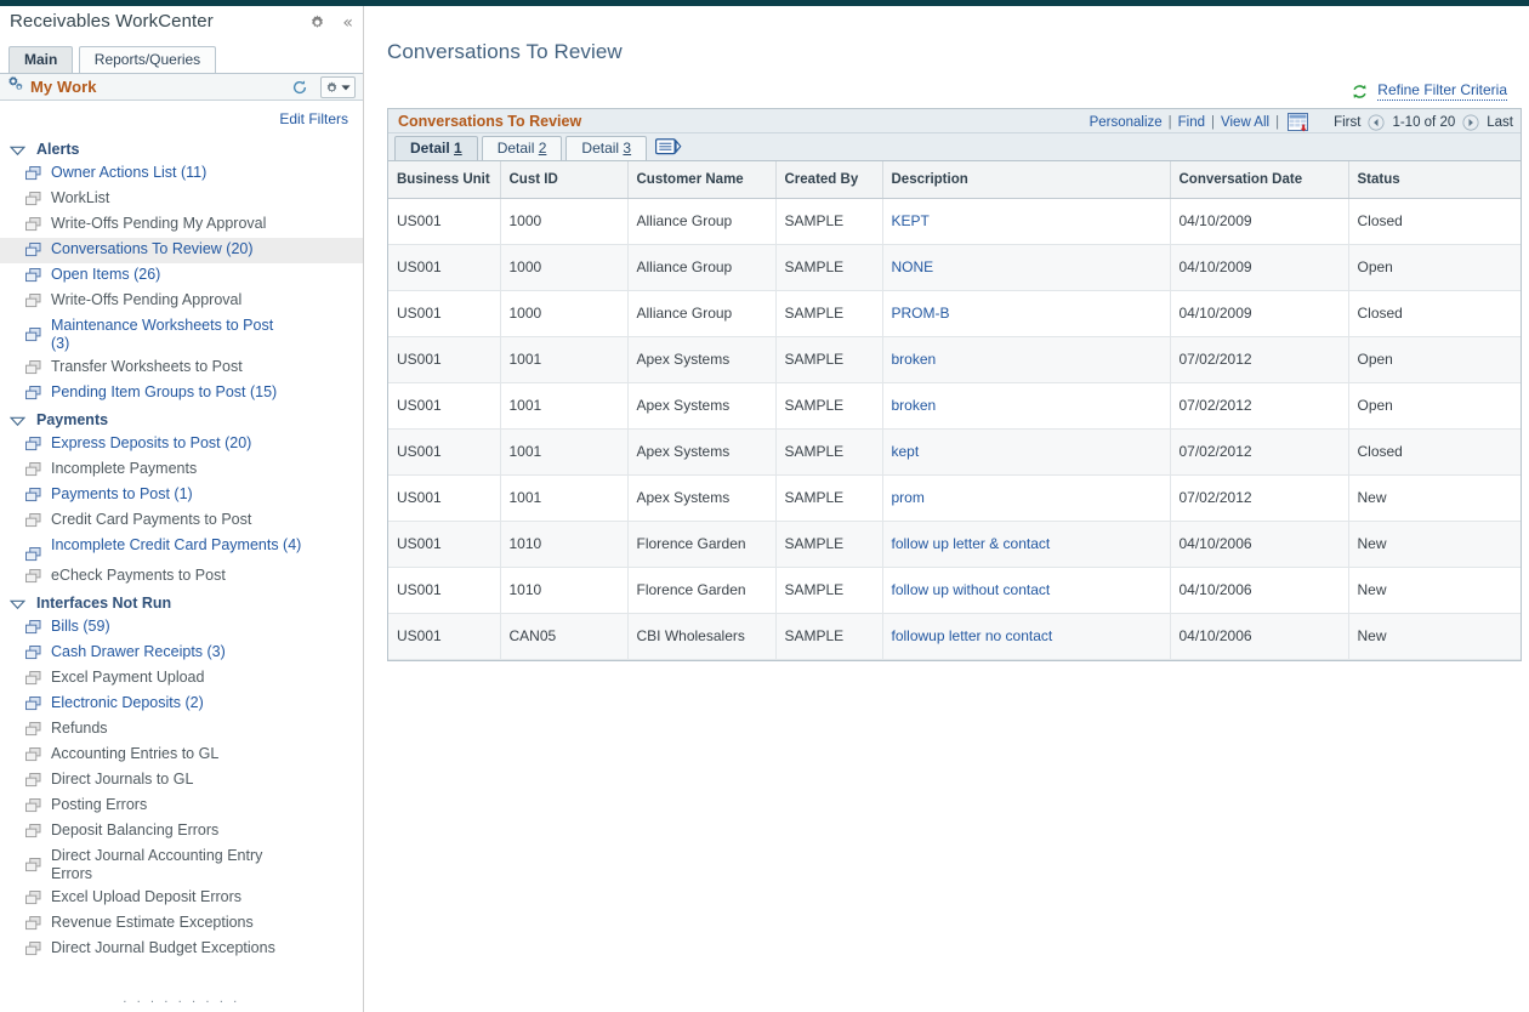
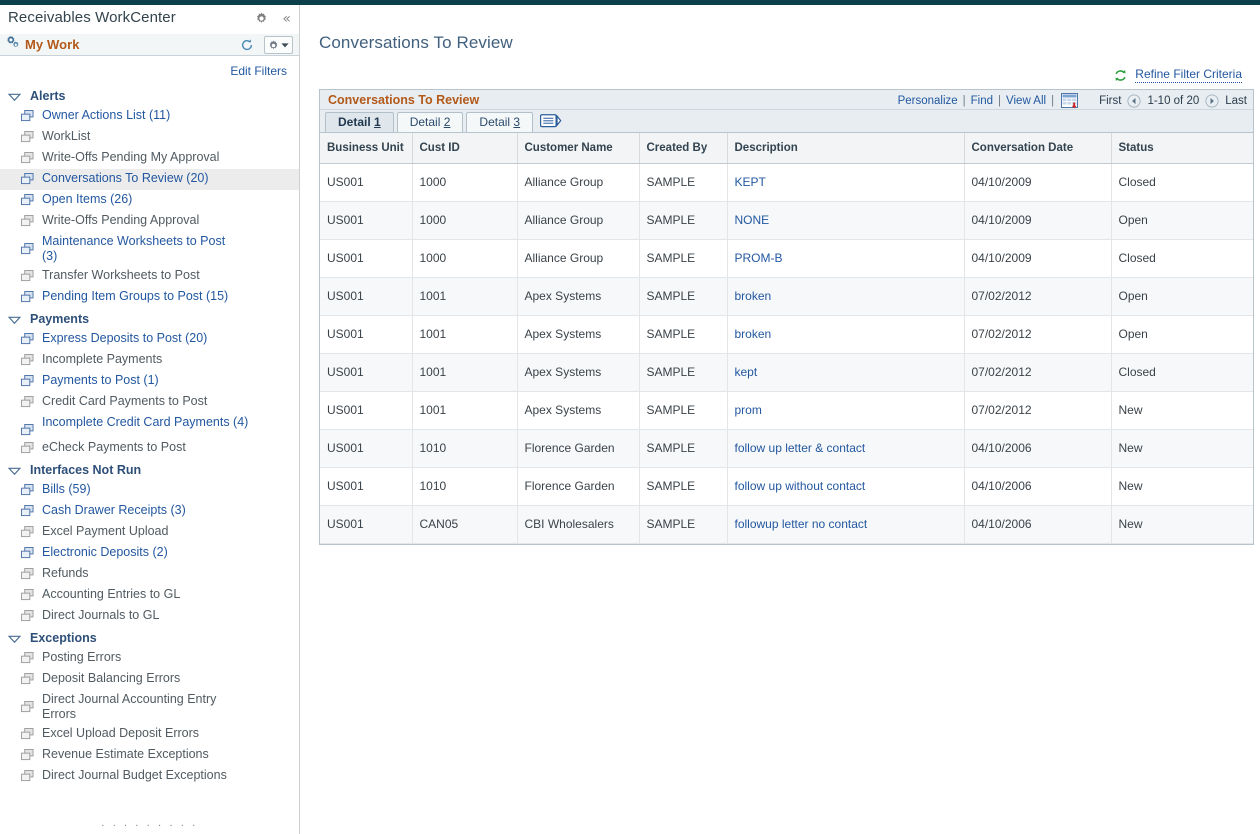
  Receivables WorkCenter
  «
- Main Reports/Queries
  My Work
  Edit Filters
  Alerts
  Owner Actions List (11)
  WorkList
  Write-Offs Pending My Approval
  Conversations To Review (20)
  Open Items (26)
  Write-Offs Pending Approval
  Maintenance Worksheets to Post (3)
  Transfer Worksheets to Post
  Pending Item Groups to Post (15)
  Payments
  Express Deposits to Post (20)
  Incomplete Payments
  Payments to Post (1)
  Credit Card Payments to Post
  Incomplete Credit Card Payments (4)
  eCheck Payments to Post
  Interfaces Not Run
  Bills (59)
  Cash Drawer Receipts (3)
  Excel Payment Upload
  Electronic Deposits (2)
  Refunds
  Accounting Entries to GL
  Direct Journals to GL
+ Exceptions
  Posting Errors
  Deposit Balancing Errors
  Direct Journal Accounting Entry Errors
  Excel Upload Deposit Errors
  Revenue Estimate Exceptions
  Direct Journal Budget Exceptions
  · · · · · · · · ·
  Conversations To Review
  Refine Filter Criteria
  Conversations To Review
  Personalize
  |
  Find
  |
  View All
  |
  First
  1-10 of 20
  Last
  Detail 1
  Detail 2
  Detail 3
  Business Unit	Cust ID	Customer Name	Created By	Description	Conversation Date	Status
  US001	1000	Alliance Group	SAMPLE	KEPT	04/10/2009	Closed
  US001	1000	Alliance Group	SAMPLE	NONE	04/10/2009	Open
  US001	1000	Alliance Group	SAMPLE	PROM-B	04/10/2009	Closed
  US001	1001	Apex Systems	SAMPLE	broken	07/02/2012	Open
  US001	1001	Apex Systems	SAMPLE	broken	07/02/2012	Open
  US001	1001	Apex Systems	SAMPLE	kept	07/02/2012	Closed
  US001	1001	Apex Systems	SAMPLE	prom	07/02/2012	New
  US001	1010	Florence Garden	SAMPLE	follow up letter & contact	04/10/2006	New
  US001	1010	Florence Garden	SAMPLE	follow up without contact	04/10/2006	New
  US001	CAN05	CBI Wholesalers	SAMPLE	followup letter no contact	04/10/2006	New
